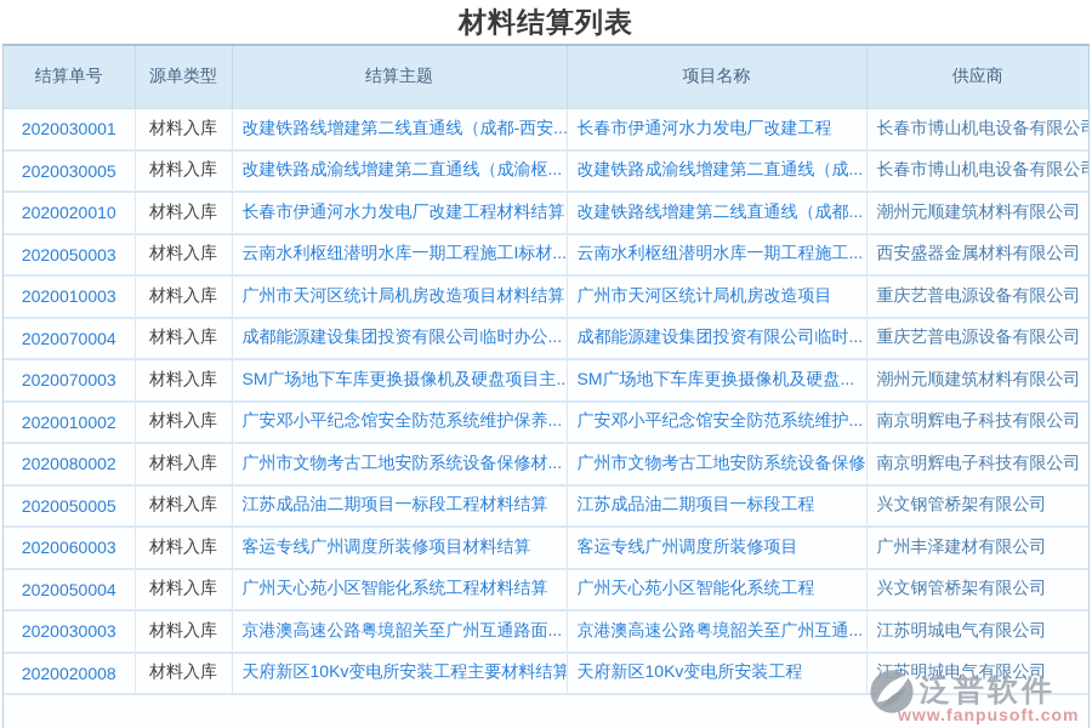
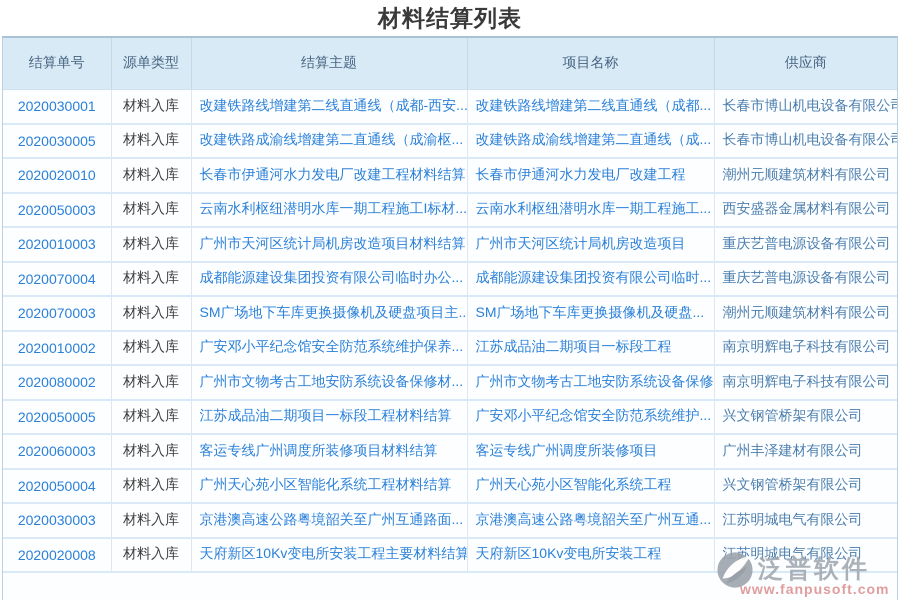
  材料结算列表
  结算单号	源单类型	结算主题	项目名称	供应商
- 2020030001	材料入库	改建铁路线增建第二线直通线（成都-西安...	长春市伊通河水力发电厂改建工程	长春市博山机电设备有限公
+ 2020030001	材料入库	改建铁路线增建第二线直通线（成都-西安...	改建铁路线增建第二线直通线（成都...	长春市博山机电设备有限公
  2020030005	材料入库	改建铁路成渝线增建第二直通线（成渝枢...	改建铁路成渝线增建第二直通线（成...	长春市博山机电设备有限公
- 2020020010	材料入库	长春市伊通河水力发电厂改建工程材料结算	改建铁路线增建第二线直通线（成都...	潮州元顺建筑材料有限公司
+ 2020020010	材料入库	长春市伊通河水力发电厂改建工程材料结算	长春市伊通河水力发电厂改建工程	潮州元顺建筑材料有限公司
  2020050003	材料入库	云南水利枢纽潜明水库一期工程施工I标材...	云南水利枢纽潜明水库一期工程施工...	西安盛器金属材料有限公司
  2020010003	材料入库	广州市天河区统计局机房改造项目材料结算	广州市天河区统计局机房改造项目	重庆艺普电源设备有限公司
  2020070004	材料入库	成都能源建设集团投资有限公司临时办公...	成都能源建设集团投资有限公司临时...	重庆艺普电源设备有限公司
  2020070003	材料入库	SM广场地下车库更换摄像机及硬盘项目主..	SM广场地下车库更换摄像机及硬盘...	潮州元顺建筑材料有限公司
- 2020010002	材料入库	广安邓小平纪念馆安全防范系统维护保养...	广安邓小平纪念馆安全防范系统维护...	南京明辉电子科技有限公司
+ 2020010002	材料入库	广安邓小平纪念馆安全防范系统维护保养...	江苏成品油二期项目一标段工程	南京明辉电子科技有限公司
  2020080002	材料入库	广州市文物考古工地安防系统设备保修材...	广州市文物考古工地安防系统设备保修	南京明辉电子科技有限公司
- 2020050005	材料入库	江苏成品油二期项目一标段工程材料结算	江苏成品油二期项目一标段工程	兴文钢管桥架有限公司
+ 2020050005	材料入库	江苏成品油二期项目一标段工程材料结算	广安邓小平纪念馆安全防范系统维护...	兴文钢管桥架有限公司
  2020060003	材料入库	客运专线广州调度所装修项目材料结算	客运专线广州调度所装修项目	广州丰泽建材有限公司
  2020050004	材料入库	广州天心苑小区智能化系统工程材料结算	广州天心苑小区智能化系统工程	兴文钢管桥架有限公司
  2020030003	材料入库	京港澳高速公路粤境韶关至广州互通路面...	京港澳高速公路粤境韶关至广州互通...	江苏明城电气有限公司
  2020020008	材料入库	天府新区10Kv变电所安装工程主要材料结算	天府新区10Kv变电所安装工程	江苏明城电气有限公司
  泛普软件
  www.fanpusoft.com
